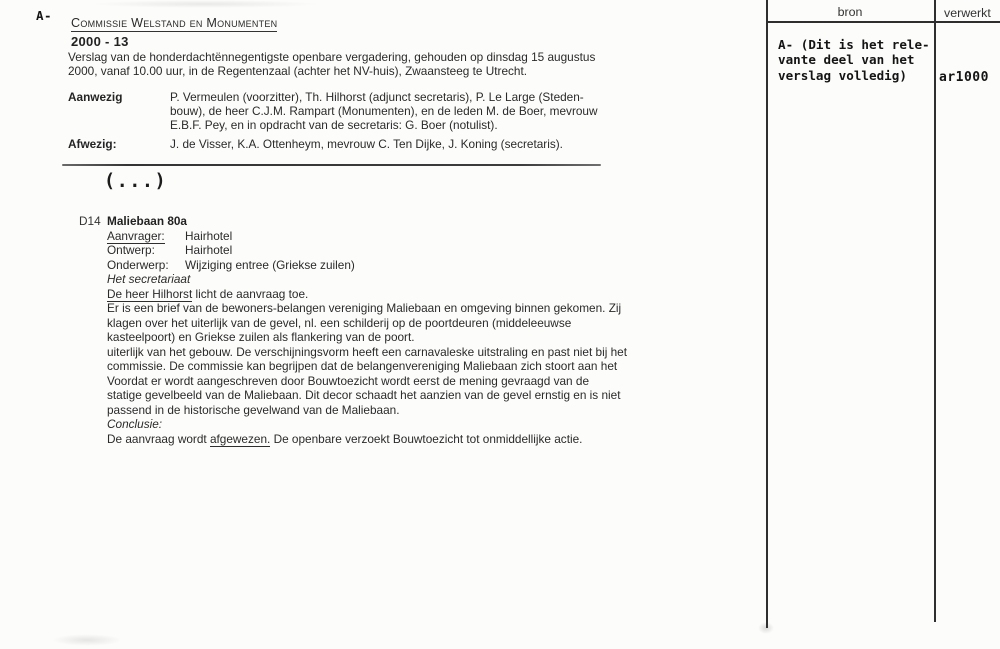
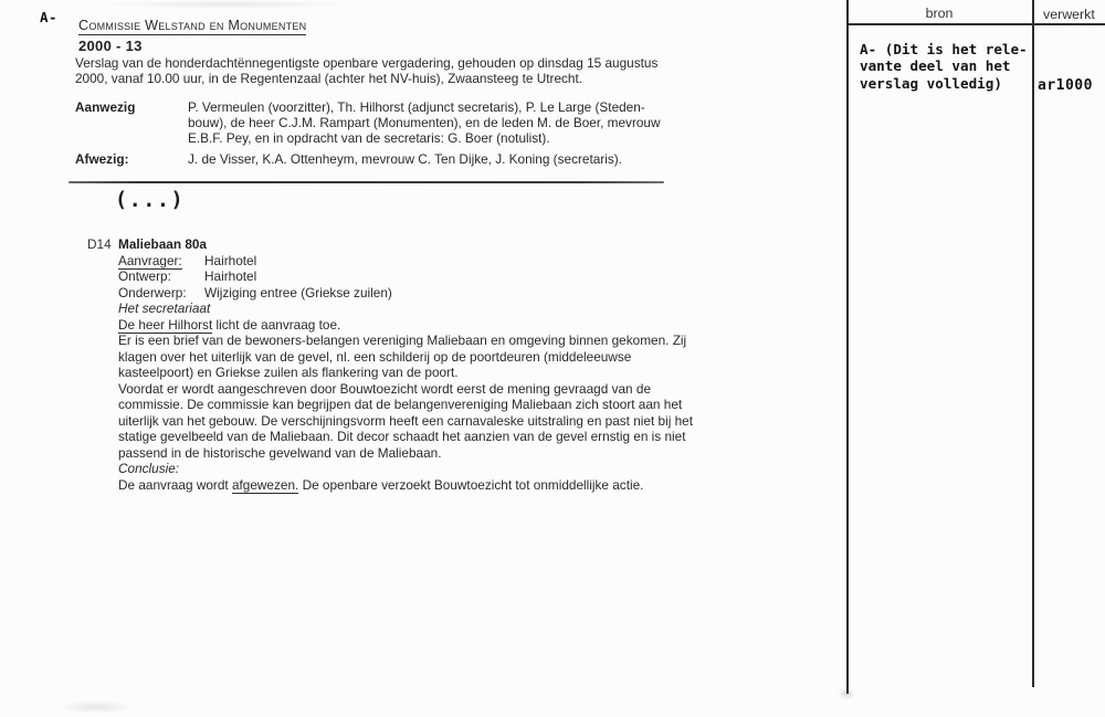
  A-
  Commissie Welstand en Monumenten
  2000 - 13
  Verslag van de honderdachtënnegentigste openbare vergadering, gehouden op dinsdag 15 augustus
  2000, vanaf 10.00 uur, in de Regentenzaal (achter het NV-huis), Zwaansteeg te Utrecht.
  Aanwezig
  P. Vermeulen (voorzitter), Th. Hilhorst (adjunct secretaris), P. Le Large (Steden-
  bouw), de heer C.J.M. Rampart (Monumenten), en de leden M. de Boer, mevrouw
  E.B.F. Pey, en in opdracht van de secretaris: G. Boer (notulist).
  Afwezig:
  J. de Visser, K.A. Ottenheym, mevrouw C. Ten Dijke, J. Koning (secretaris).
  (...)
  D14
  Maliebaan 80a
  Aanvrager:
  Hairhotel
  Ontwerp:
  Hairhotel
  Onderwerp:
  Wijziging entree (Griekse zuilen)
  Het secretariaat
  De heer Hilhorst licht de aanvraag toe.
  Er is een brief van de bewoners-belangen vereniging Maliebaan en omgeving binnen gekomen. Zij
  klagen over het uiterlijk van de gevel, nl. een schilderij op de poortdeuren (middeleeuwse
  kasteelpoort) en Griekse zuilen als flankering van de poort.
- uiterlijk van het gebouw. De verschijningsvorm heeft een carnavaleske uitstraling en past niet bij het
+ Voordat er wordt aangeschreven door Bouwtoezicht wordt eerst de mening gevraagd van de
  commissie. De commissie kan begrijpen dat de belangenvereniging Maliebaan zich stoort aan het
- Voordat er wordt aangeschreven door Bouwtoezicht wordt eerst de mening gevraagd van de
+ uiterlijk van het gebouw. De verschijningsvorm heeft een carnavaleske uitstraling en past niet bij het
  statige gevelbeeld van de Maliebaan. Dit decor schaadt het aanzien van de gevel ernstig en is niet
  passend in de historische gevelwand van de Maliebaan.
  Conclusie:
  De aanvraag wordt afgewezen. De openbare verzoekt Bouwtoezicht tot onmiddellijke actie.
  bron
  verwerkt
  A- (Dit is het rele-
  vante deel van het
  verslag volledig)
  ar1000
